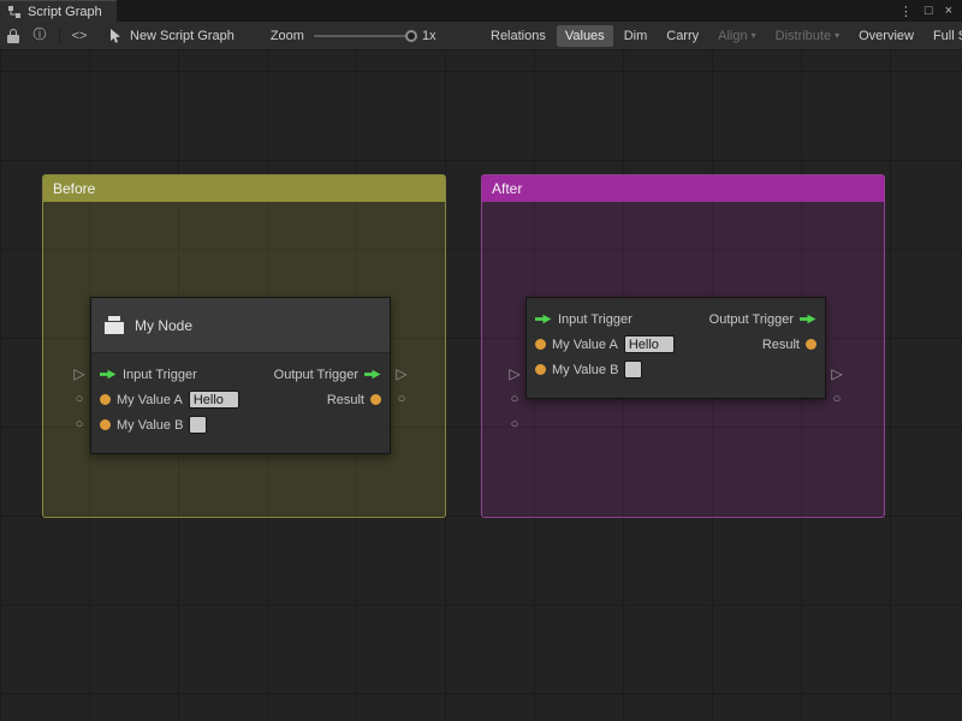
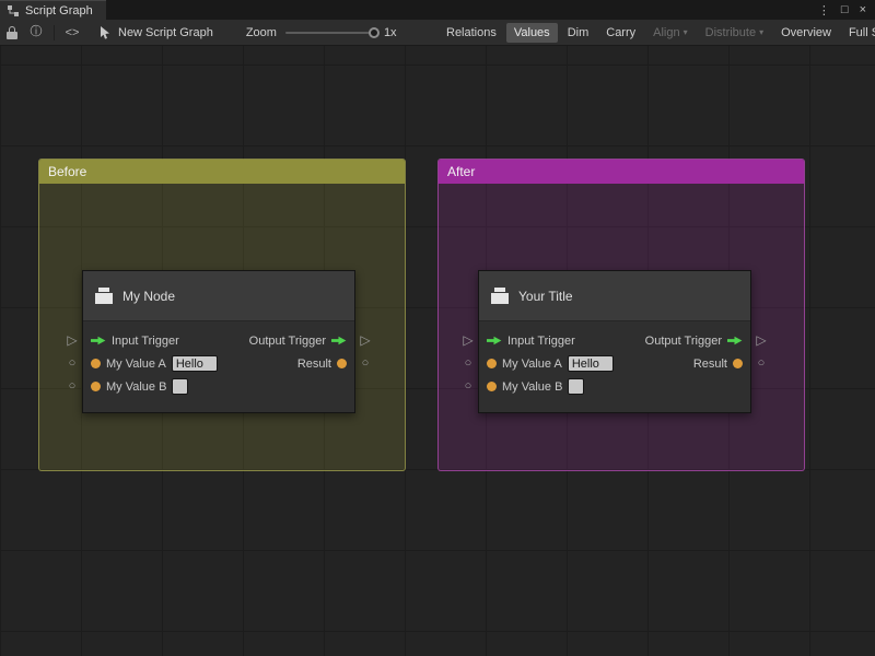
  Script Graph
  ⋮
  □
  ×
  ⓘ
  <>
  New Script Graph
  Zoom
  1x
  Relations
  Values
  Dim
  Carry
  Align ▾
  Distribute ▾
  Overview
  Before
  After
  My Node
  Input Trigger
  Output Trigger
  My Value A
  Hello
  Result
  My Value B
  ▷
  ○
  ○
  ▷
  ○
+ Your Title
  Input Trigger
  Output Trigger
  My Value A
  Hello
  Result
  My Value B
  ▷
  ○
  ○
  ▷
  ○
